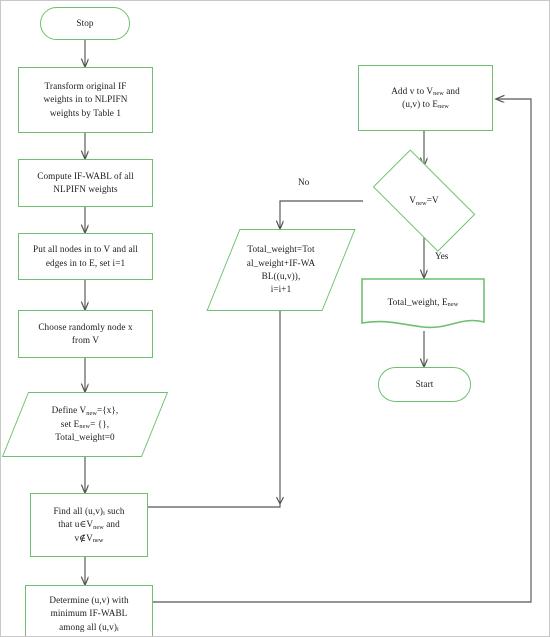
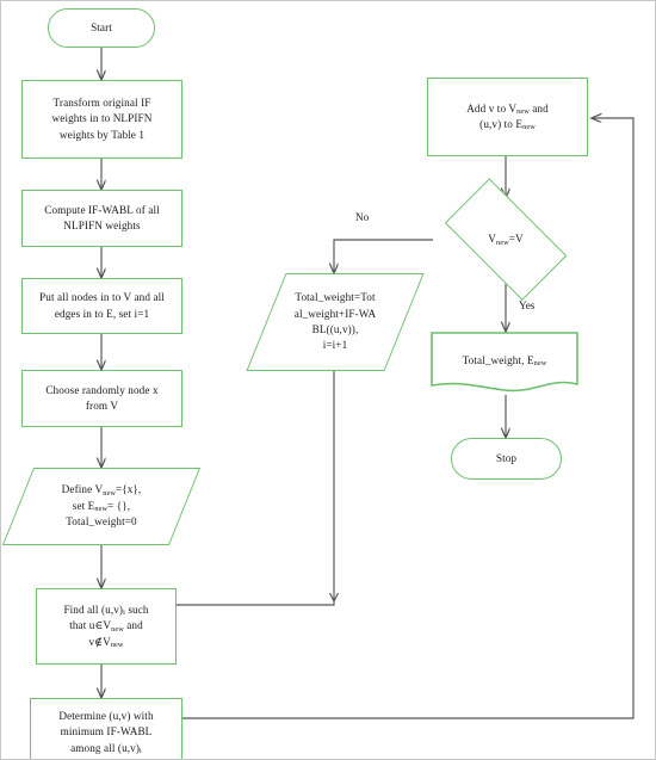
- Stop
+ Start
  Transform original IF
  weights in to NLPIFN
  weights by Table 1
  Compute IF-WABL of all
  NLPIFN weights
  Put all nodes in to V and all
  edges in to E, set i=1
  Choose randomly node x
  from V
  Define V ={x},
  set E = {},
  Total_weight=0
  Find all (u,v) such
  that u∈V and
  Determine (u,v) with
  minimum IF-WABL
  among all (u,v)
  Add v to V and
  (u,v) to E
  Total_weight=Tot
  al_weight+IF-WA
  BL((u,v)),
  i=i+1
  Total_weight, E
- Start
+ Stop
  No
  Yes
